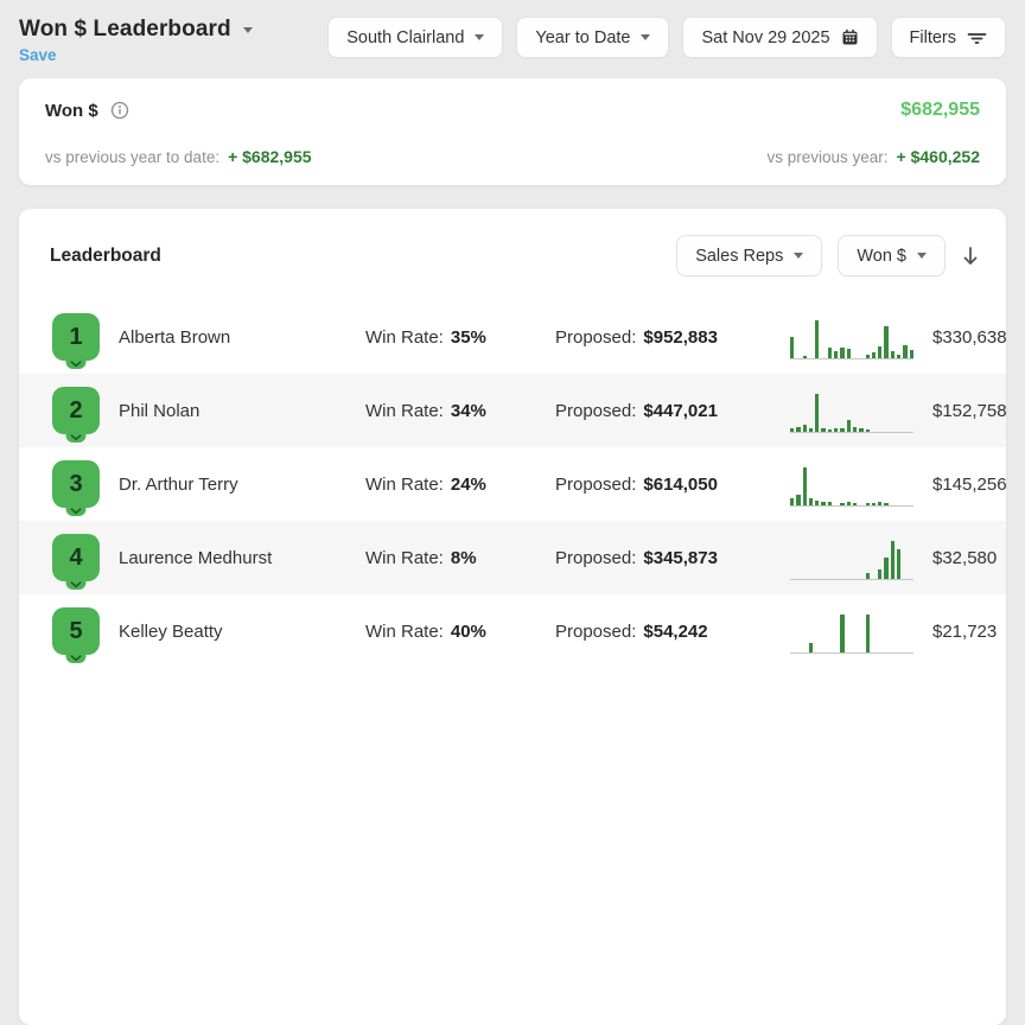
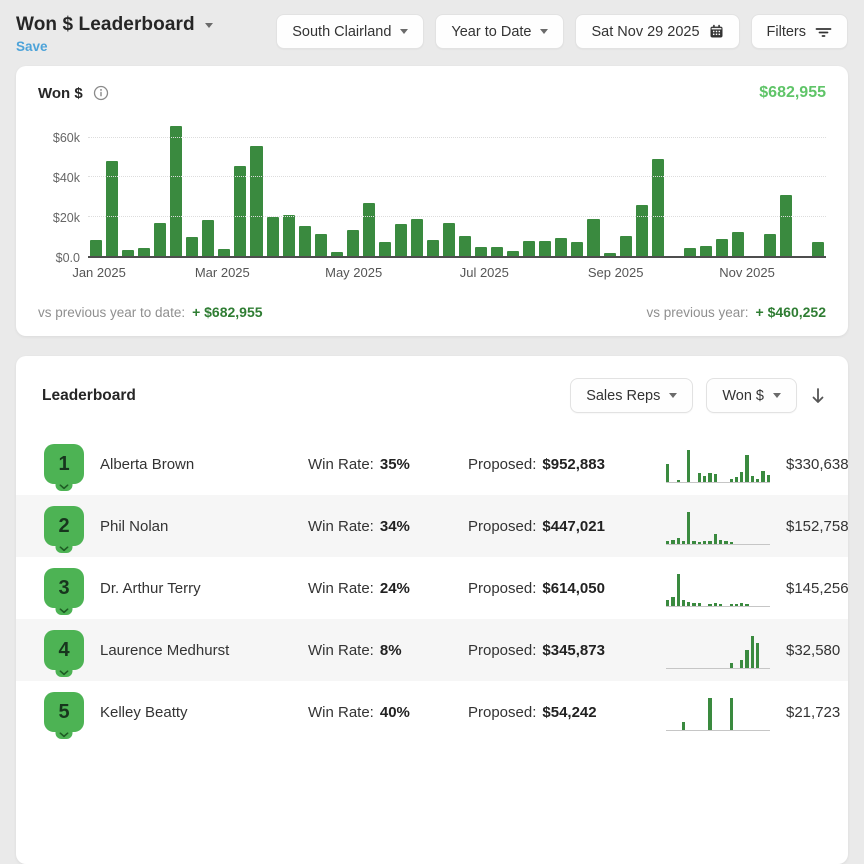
  Won $ Leaderboard
  Save
  South Clairland
  Year to Date
  Sat Nov 29 2025
  Filters
  Won $
  $682,955
+ $0.0
+ $20k
+ $40k
+ $60k
+ Jan 2025
+ Mar 2025
+ May 2025
+ Jul 2025
+ Sep 2025
+ Nov 2025
  vs previous year to date:
  + $682,955
  vs previous year:
  + $460,252
  Leaderboard
  Sales Reps
  Won $
  1
  Alberta Brown
  Win Rate:
  35%
  Proposed:
  $952,883
  $330,638
  2
  Phil Nolan
  Win Rate:
  34%
  Proposed:
  $447,021
  $152,758
  3
  Dr. Arthur Terry
  Win Rate:
  24%
  Proposed:
  $614,050
  $145,256
  4
  Laurence Medhurst
  Win Rate:
  8%
  Proposed:
  $345,873
  $32,580
  5
  Kelley Beatty
  Win Rate:
  40%
  Proposed:
  $54,242
  $21,723
